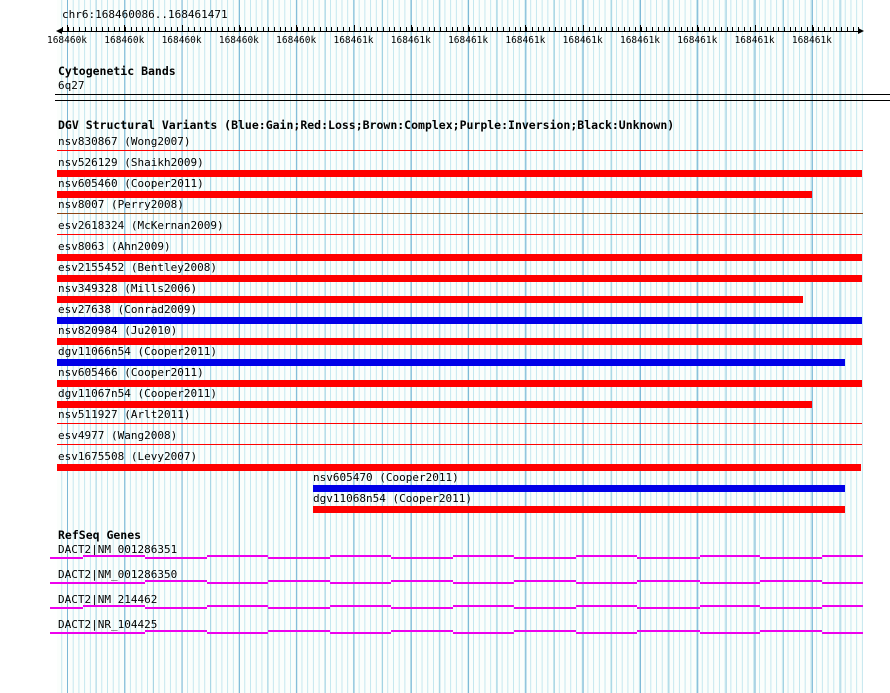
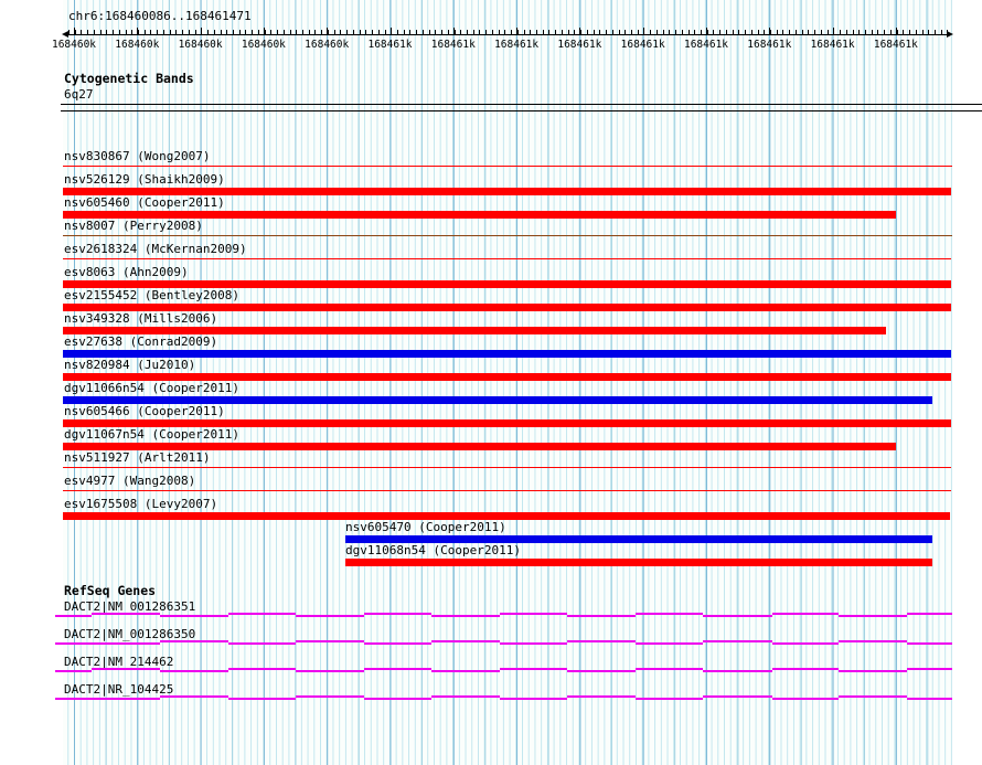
  chr6:168460086..168461471
  168460k
  168460k
  168460k
  168460k
  168460k
  168461k
  168461k
  168461k
  168461k
  168461k
  168461k
  168461k
  168461k
  168461k
  Cytogenetic Bands
  6q27
- DGV Structural Variants (Blue:Gain;Red:Loss;Brown:Complex;Purple:Inversion;Black:Unknown)
  nsv830867 (Wong2007)
  nsv526129 (Shaikh2009)
  nsv605460 (Cooper2011)
  nsv8007 (Perry2008)
  esv2618324 (McKernan2009)
  esv8063 (Ahn2009)
  esv2155452 (Bentley2008)
  nsv349328 (Mills2006)
  esv27638 (Conrad2009)
  nsv820984 (Ju2010)
  dgv11066n54 (Cooper2011)
  nsv605466 (Cooper2011)
  dgv11067n54 (Cooper2011)
  nsv511927 (Arlt2011)
  esv4977 (Wang2008)
  esv1675508 (Levy2007)
  nsv605470 (Cooper2011)
  dgv11068n54 (Cooper2011)
  RefSeq Genes
  DACT2|NM_001286351
  DACT2|NM_001286350
  DACT2|NM_214462
  DACT2|NR_104425
